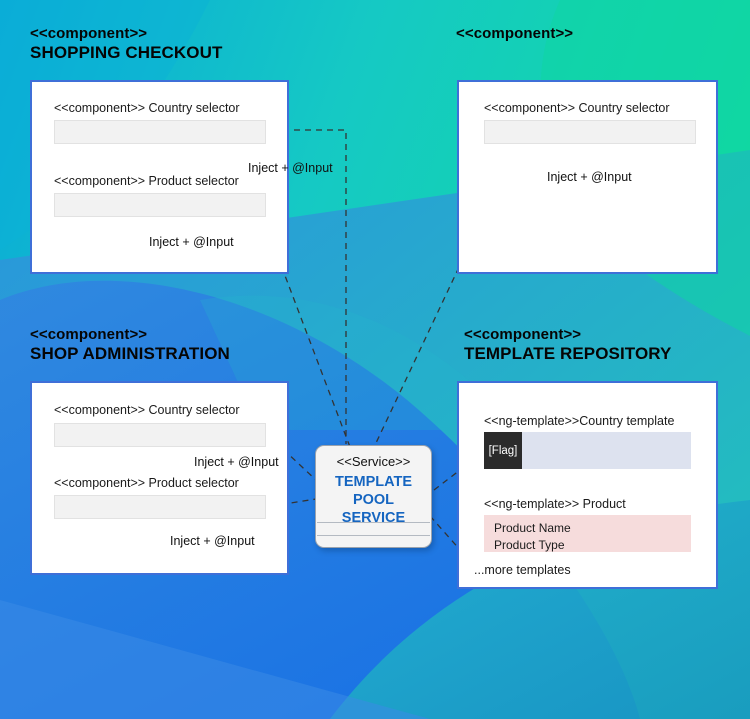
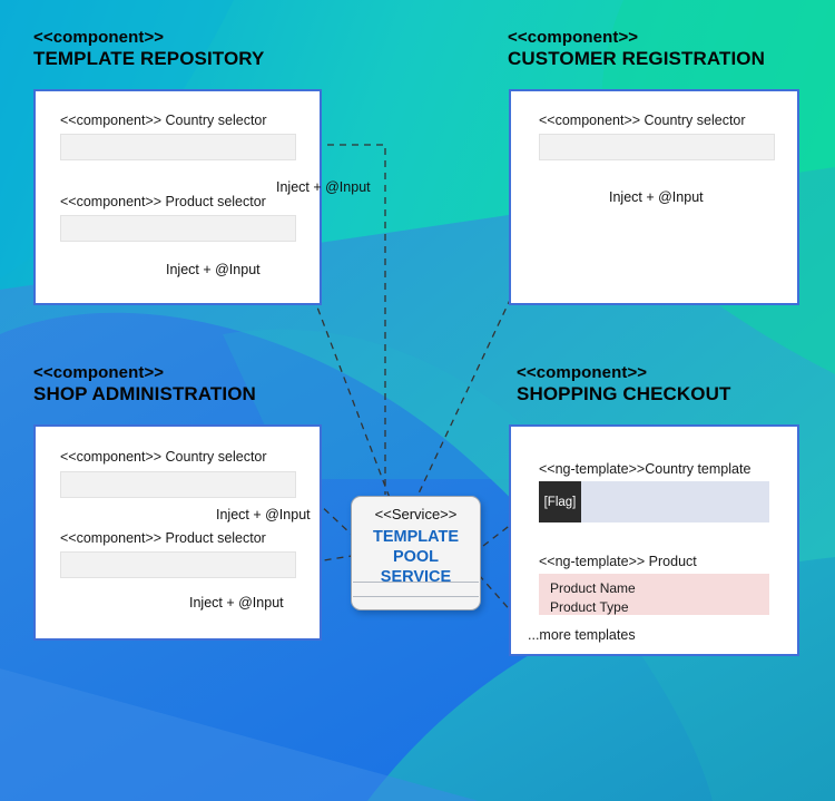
  <<component>>
- SHOPPING CHECKOUT
+ TEMPLATE REPOSITORY
  <<component>> Country selector
  <<component>> Product selector
  Inject + @Input
  Inject + @Input
  <<component>>
+ CUSTOMER REGISTRATION
  <<component>> Country selector
  Inject + @Input
  <<component>>
  SHOP ADMINISTRATION
  <<component>> Country selector
  Inject + @Input
  <<component>> Product selector
  Inject + @Input
  <<component>>
- TEMPLATE REPOSITORY
+ SHOPPING CHECKOUT
  <<ng-template>>Country template
  [Flag]
  <<ng-template>> Product
  Product Name
  Product Type
  ...more templates
  <<Service>>
  TEMPLATE
  POOL
  SERVICE
